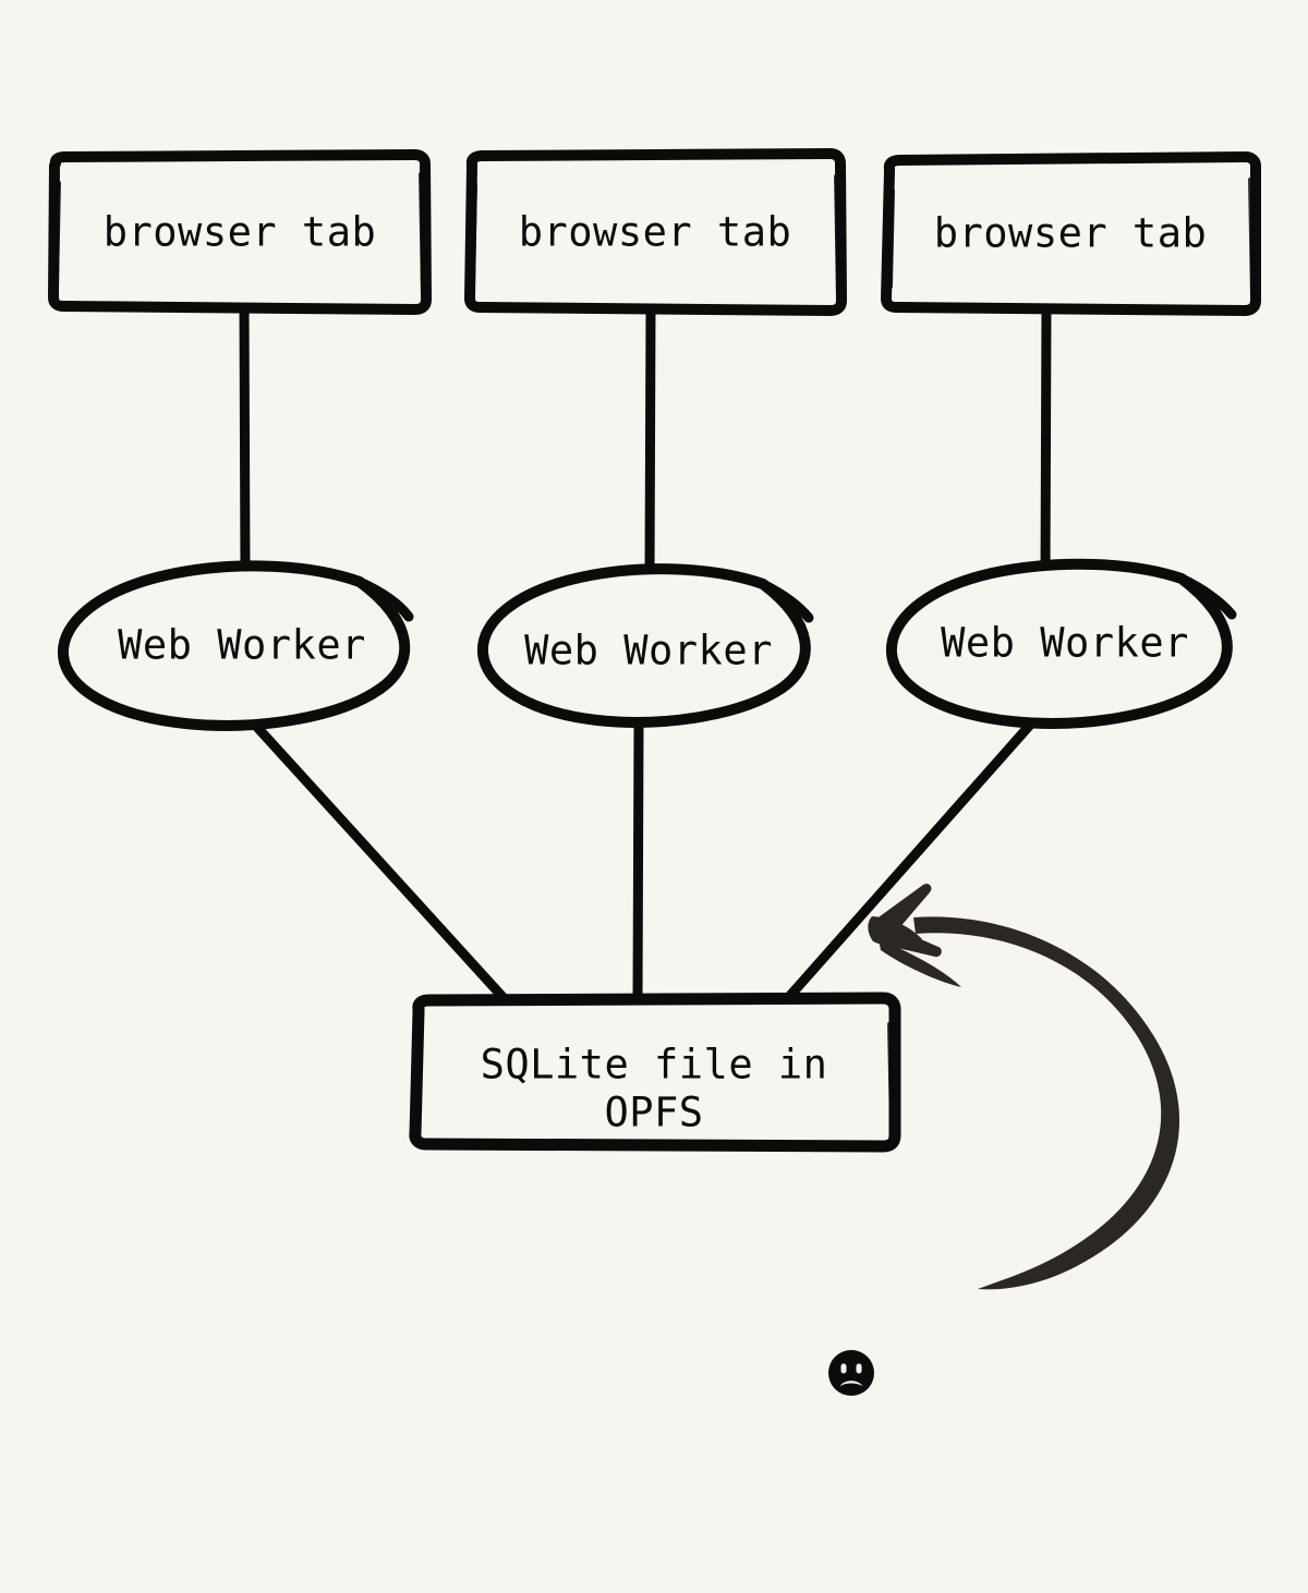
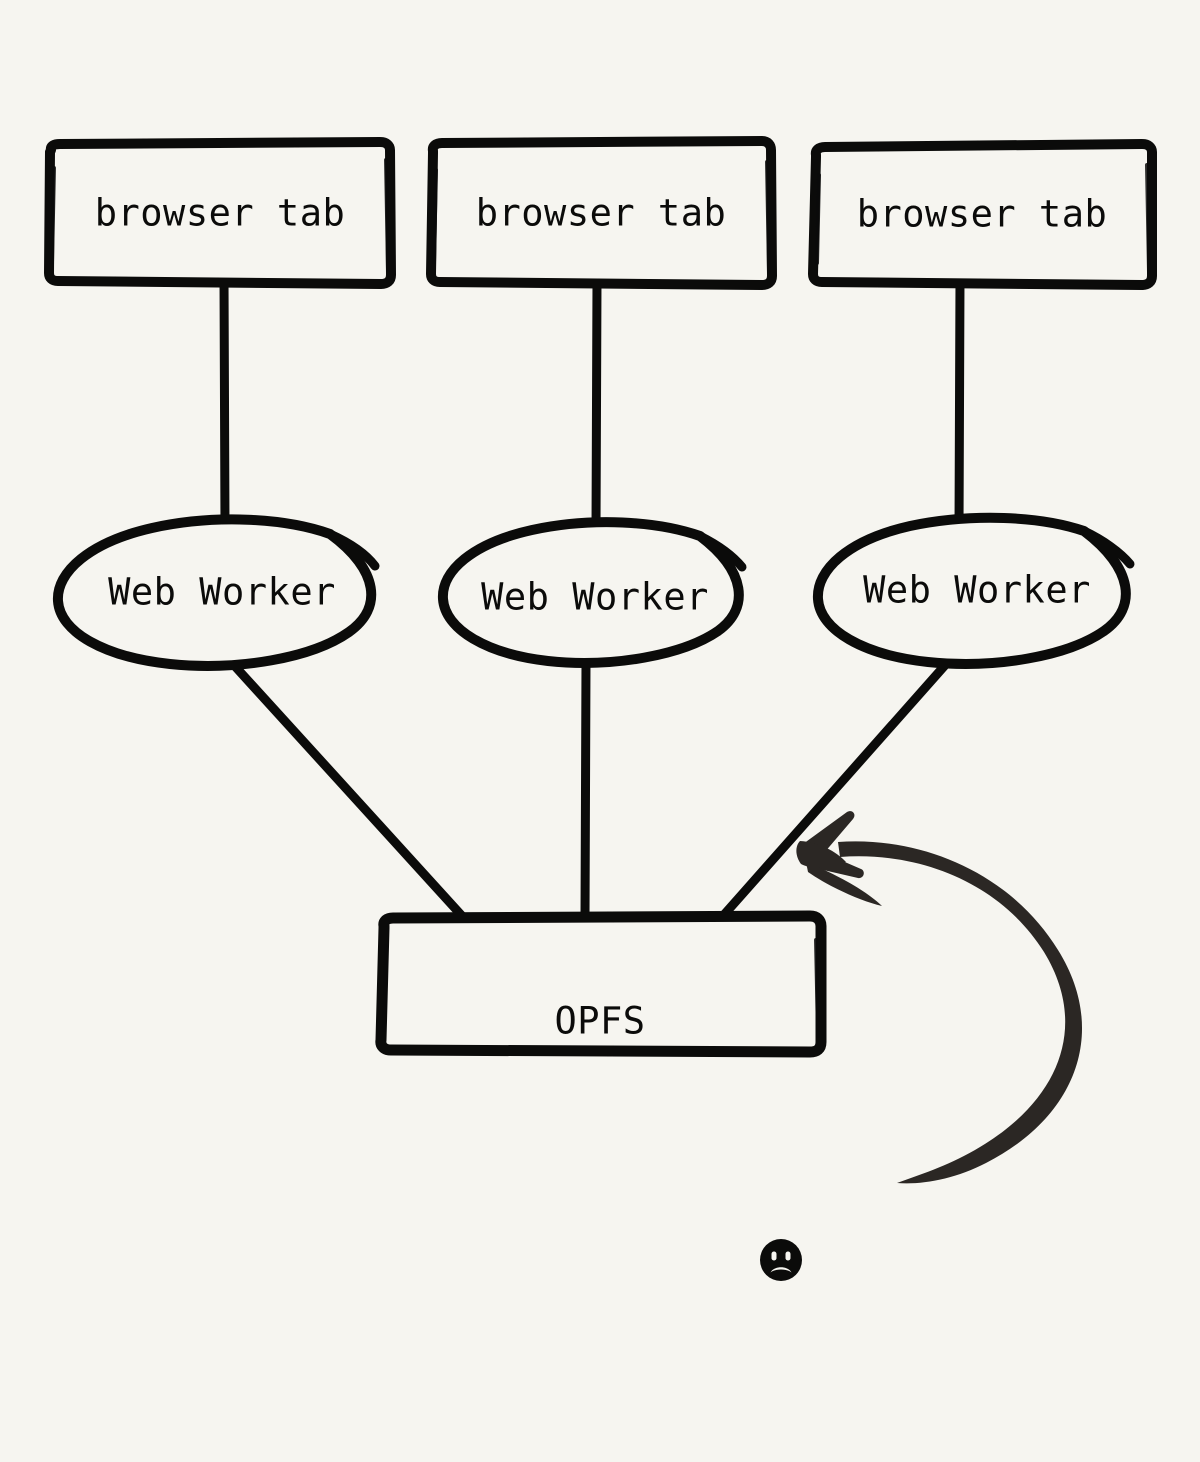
  browser tab
  browser tab
  browser tab
  Web Worker
  Web Worker
  Web Worker
- SQLite file in
  OPFS
